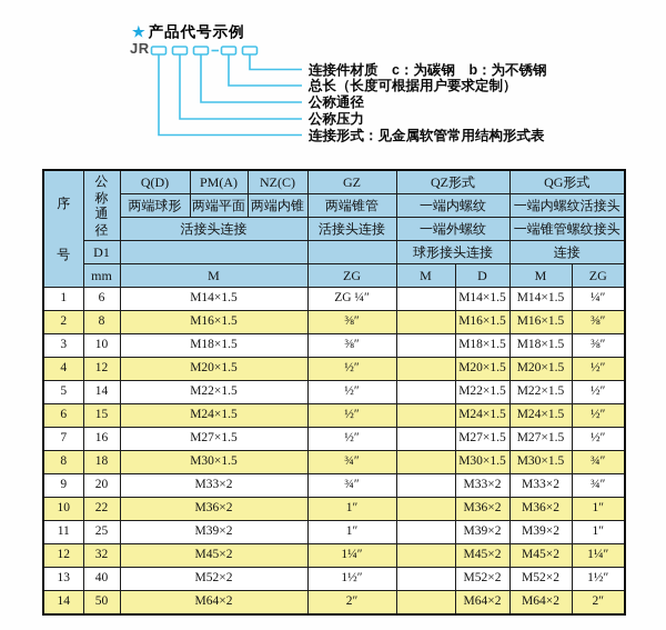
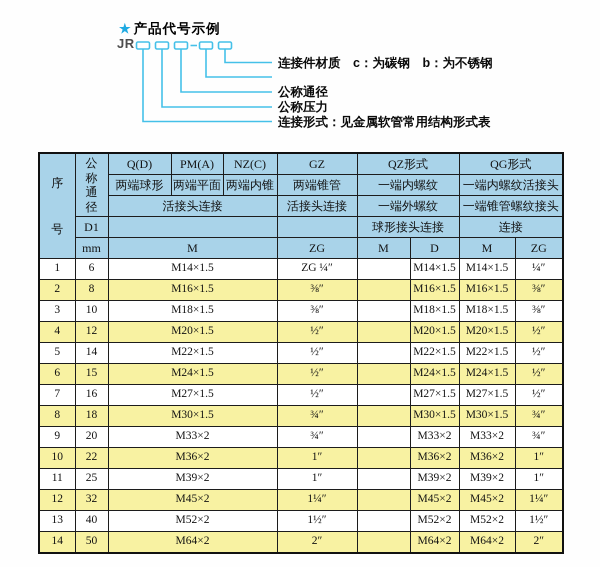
  ★ 产品代号示例
  JR
  连接件材质 c：为碳钢 b：为不锈钢
- 总长（长度可根据用户要求定制）
  公称通径
  公称压力
  连接形式：见金属软管常用结构形式表
  序号	公称通径	Q(D)	PM(A)	NZ(C)	GZ	QZ形式	QG形式
  两端球形	两端平面	两端内锥	两端锥管	一端内螺纹	一端内螺纹活接头
  活接头连接	活接头连接	一端外螺纹	一端锥管螺纹接头
  D1			球形接头连接	连接
  mm	M	ZG	M	D	M	ZG
  1	6	M14×1.5	ZG ¼″		M14×1.5	M14×1.5	¼″
  2	8	M16×1.5	⅜″		M16×1.5	M16×1.5	⅜″
  3	10	M18×1.5	⅜″		M18×1.5	M18×1.5	⅜″
  4	12	M20×1.5	½″		M20×1.5	M20×1.5	½″
  5	14	M22×1.5	½″		M22×1.5	M22×1.5	½″
  6	15	M24×1.5	½″		M24×1.5	M24×1.5	½″
  7	16	M27×1.5	½″		M27×1.5	M27×1.5	½″
  8	18	M30×1.5	¾″		M30×1.5	M30×1.5	¾″
  9	20	M33×2	¾″		M33×2	M33×2	¾″
  10	22	M36×2	1″		M36×2	M36×2	1″
  11	25	M39×2	1″		M39×2	M39×2	1″
  12	32	M45×2	1¼″		M45×2	M45×2	1¼″
  13	40	M52×2	1½″		M52×2	M52×2	1½″
  14	50	M64×2	2″		M64×2	M64×2	2″
